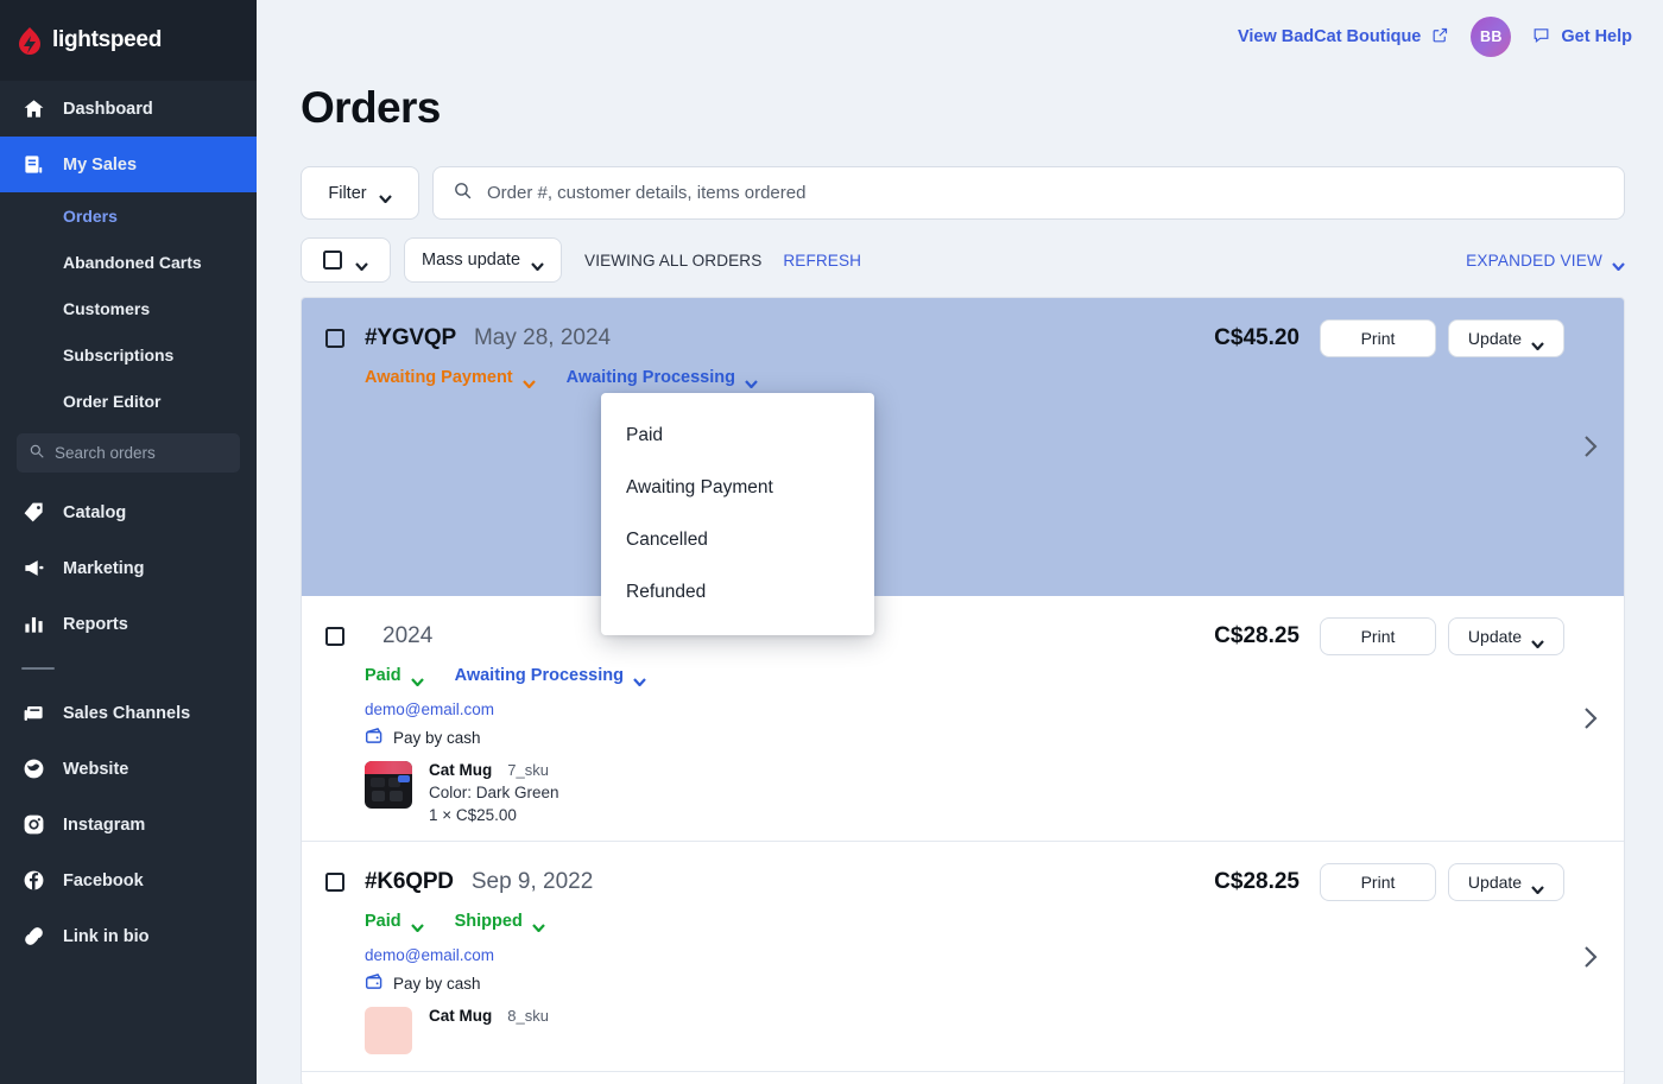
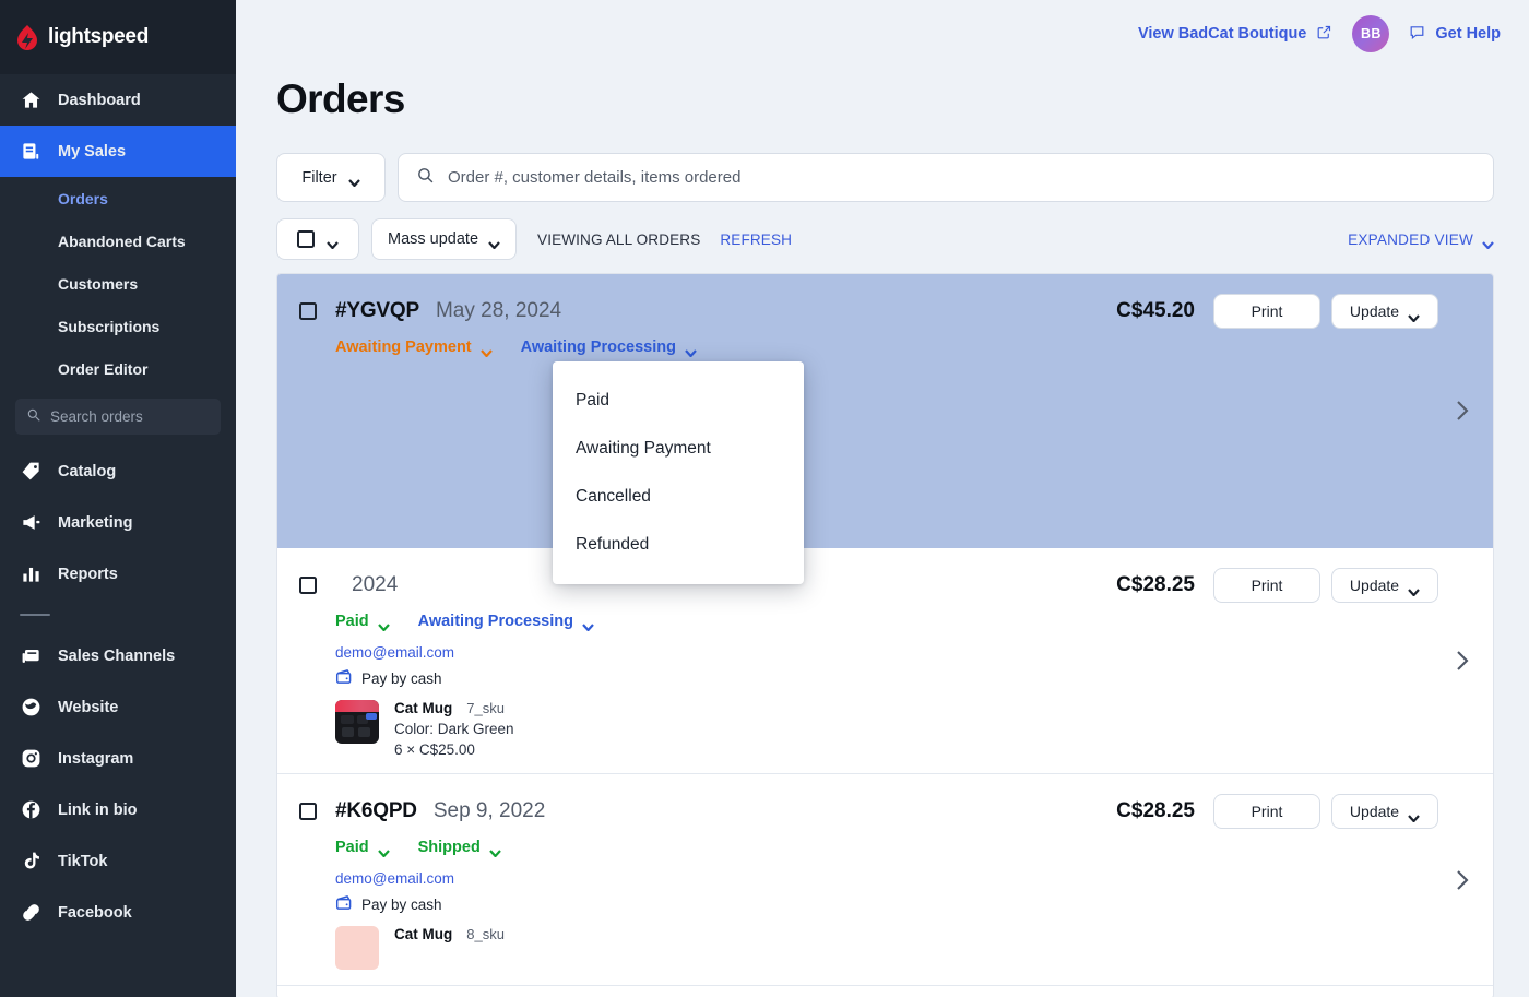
  lightspeed
  Dashboard
  My Sales
  Orders
  Abandoned Carts
  Customers
  Subscriptions
  Order Editor
  Search orders
  Catalog
  Marketing
  Reports
  Sales Channels
  Website
  Instagram
- Facebook
+ Link in bio
+ TikTok
- Link in bio
+ Facebook
  View BadCat Boutique
  BB
  Get Help
  Orders
  Filter
  Order #, customer details, items ordered
  Mass update
  VIEWING ALL ORDERS
  REFRESH
  EXPANDED VIEW
  #YGVQP
  May 28, 2024
  C$45.20
  Print
  Update
  Awaiting Payment
  Awaiting Processing
  2024
  C$28.25
  Print
  Update
  Paid
  Awaiting Processing
  demo@email.com
  Pay by cash
  Cat Mug
  7_sku
  Color: Dark Green
- 1 × C$25.00
+ 6 × C$25.00
  #K6QPD
  Sep 9, 2022
  C$28.25
  Print
  Update
  Paid
  Shipped
  demo@email.com
  Pay by cash
  Cat Mug
  8_sku
  Paid
  Awaiting Payment
  Cancelled
  Refunded
